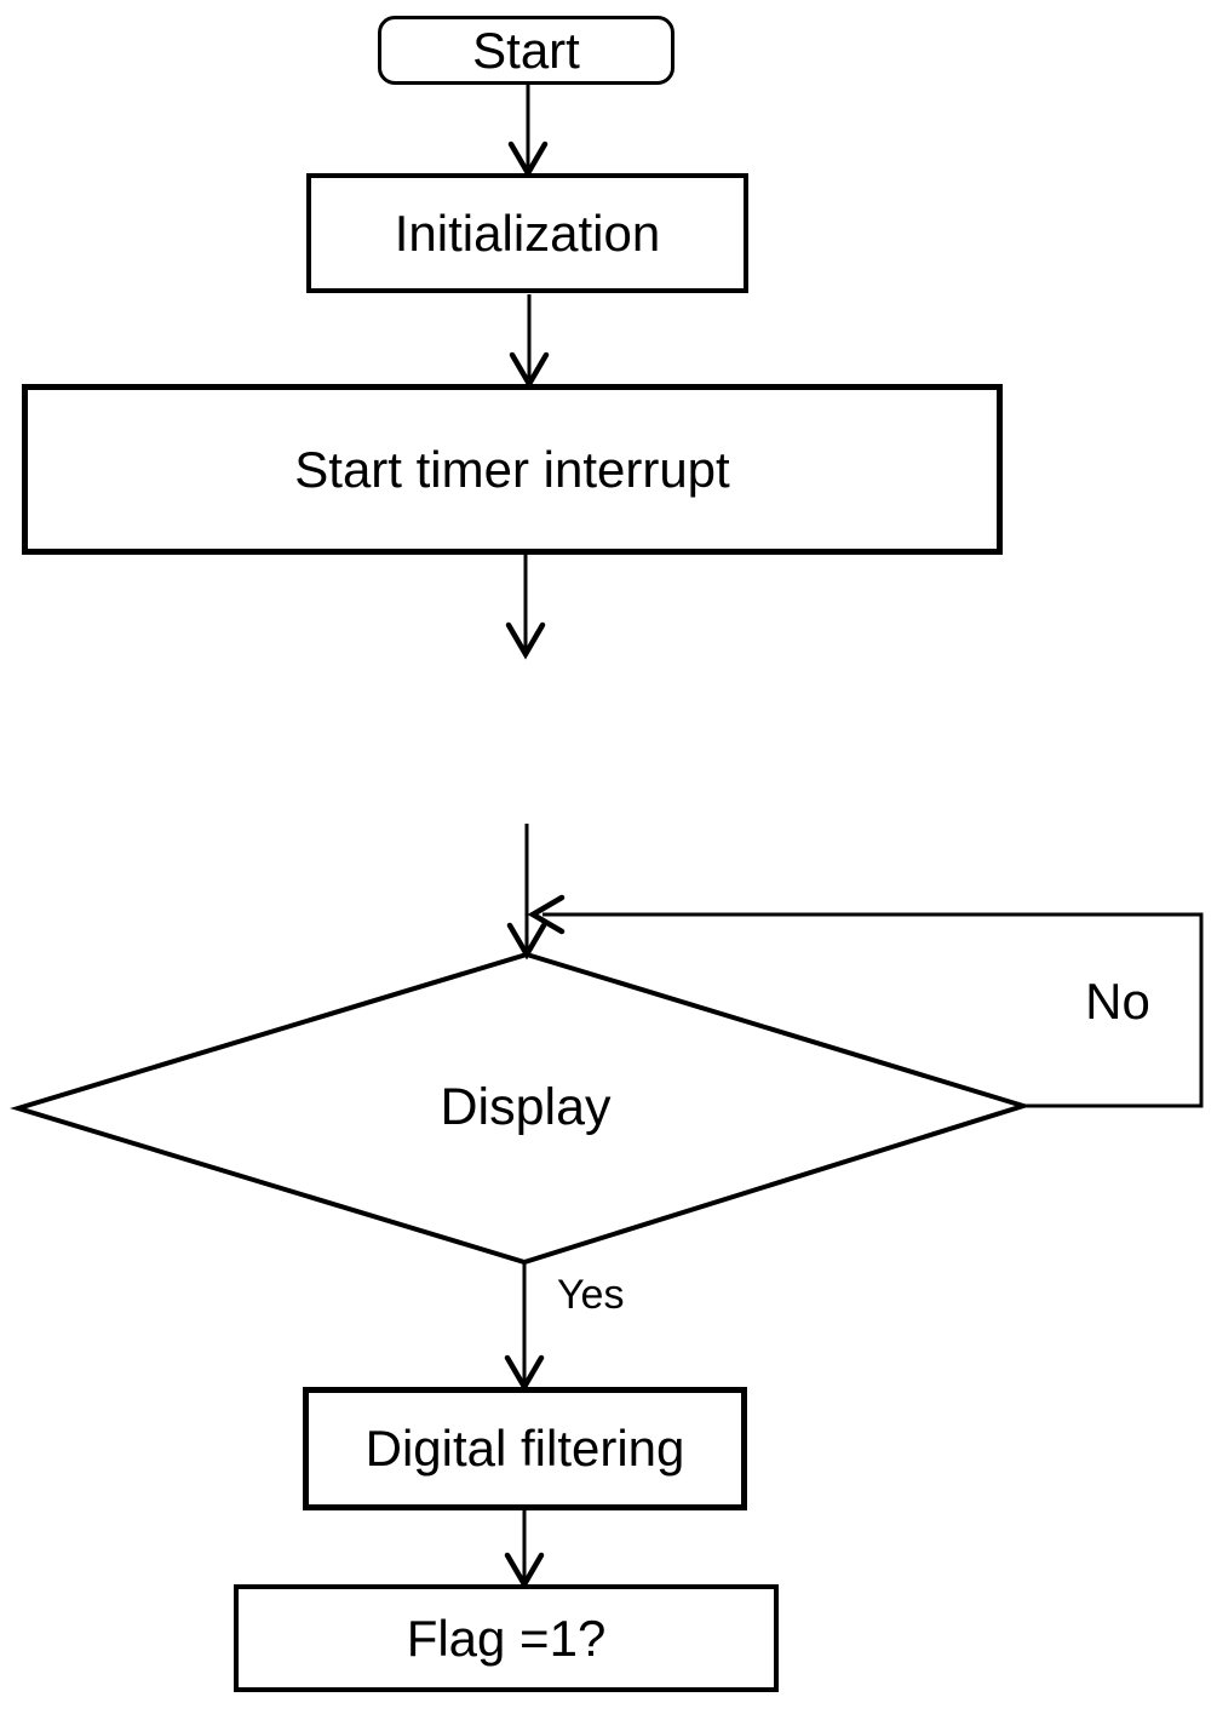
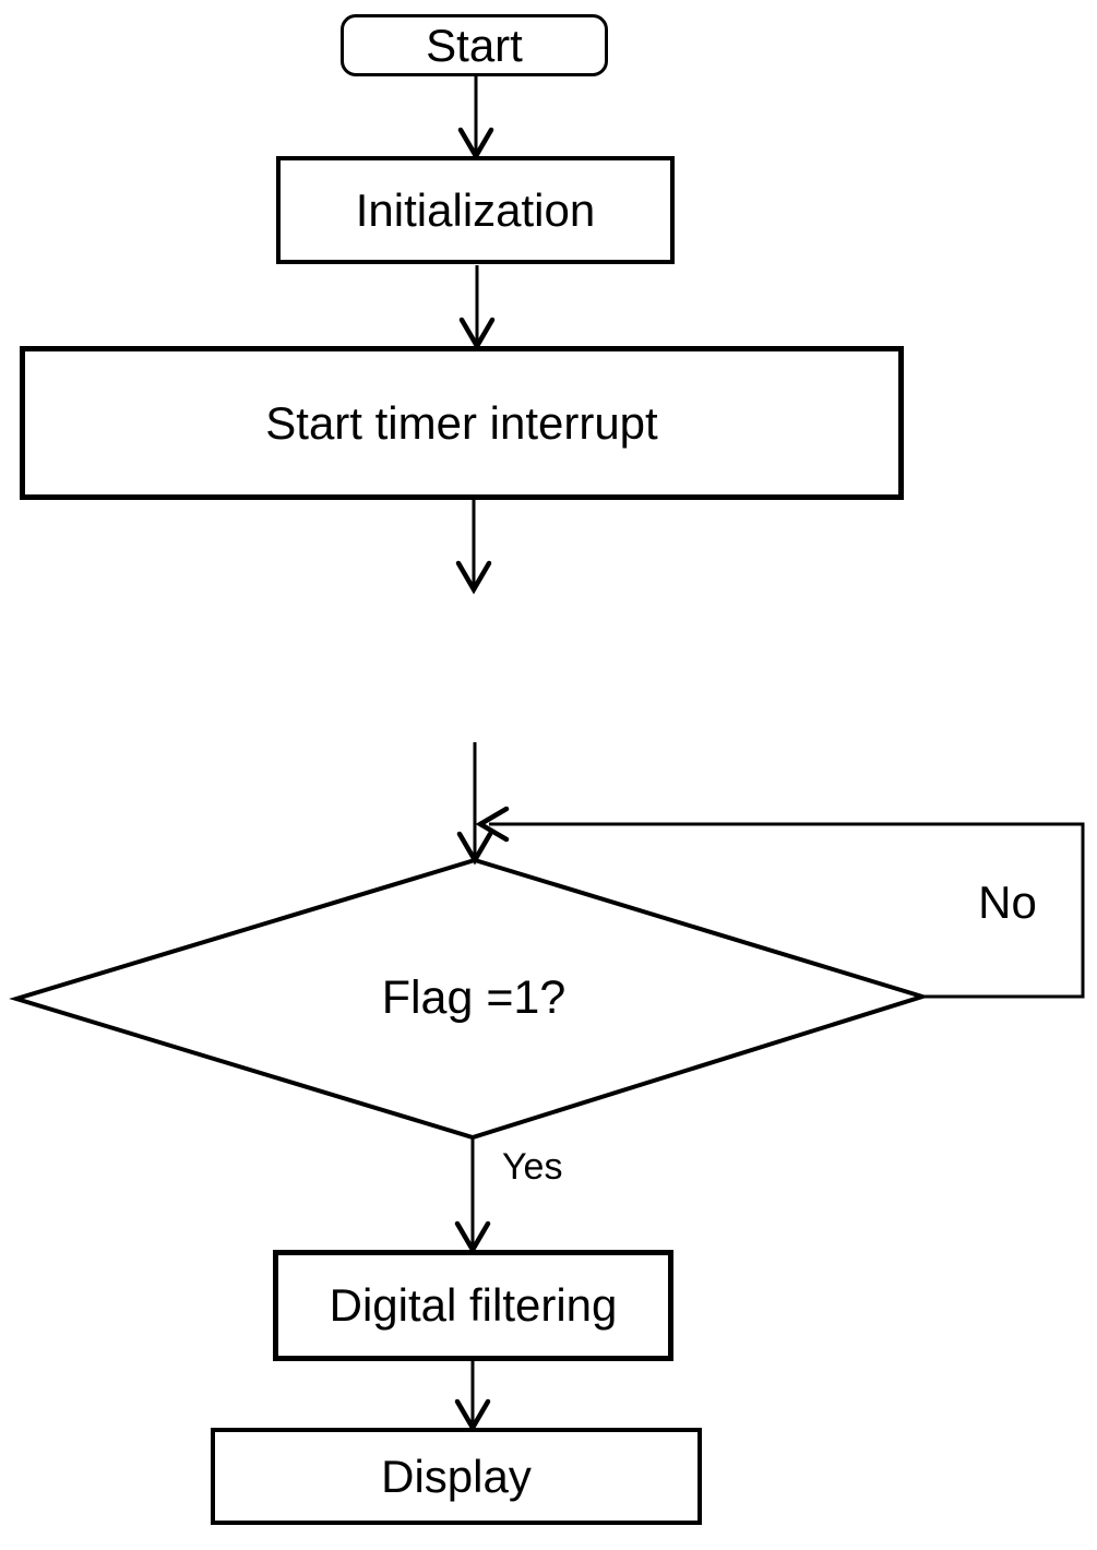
  Start
  Initialization
  Start timer interrupt
- Display
+ Flag =1?
  No
  Yes
  Digital filtering
- Flag =1?
+ Display
